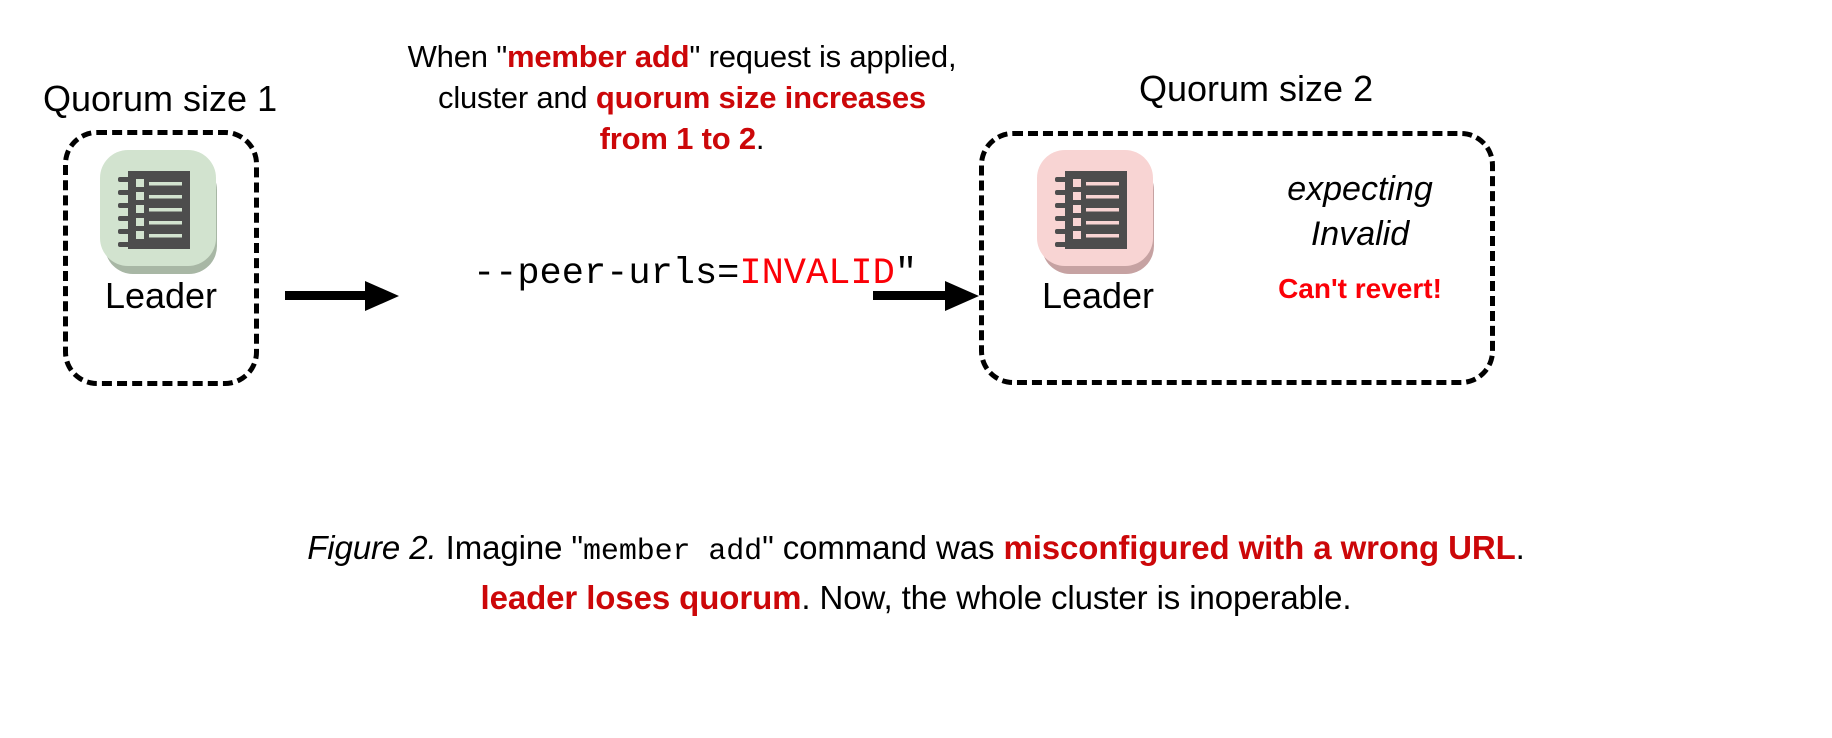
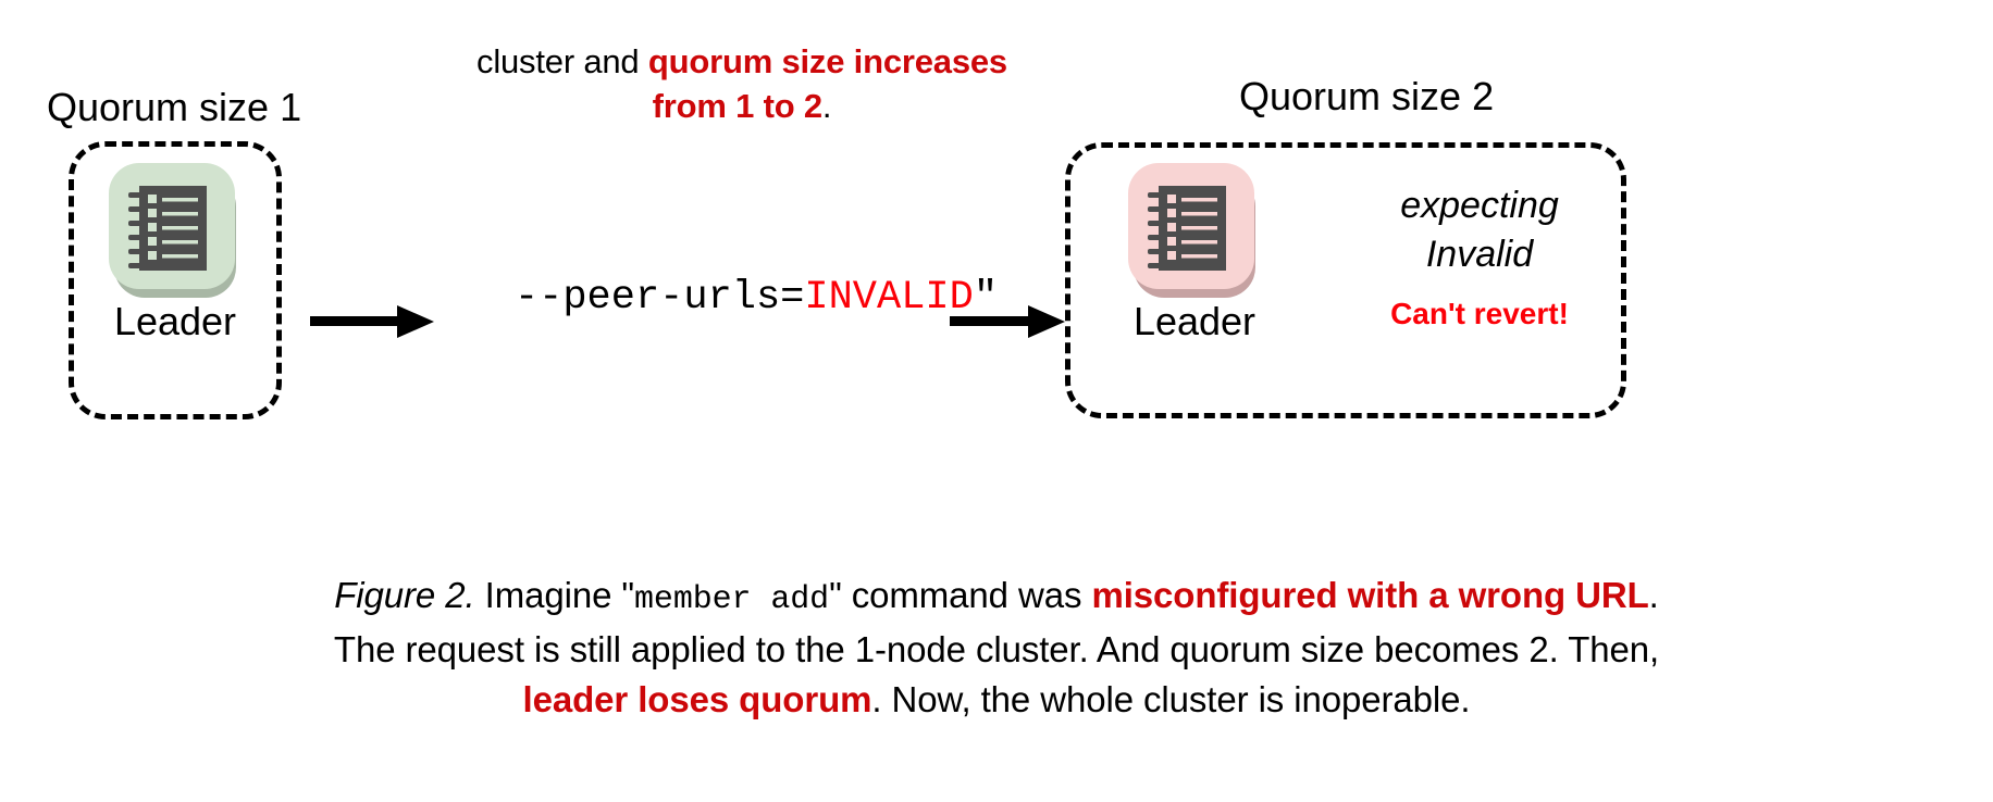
- When "member add" request is applied,
  cluster and quorum size increases
  from 1 to 2.
  Quorum size 1
  Leader
  --peer-urls=INVALID"
  Quorum size 2
  Leader
  expecting
  Invalid
  Can't revert!
  Figure 2. Imagine "member add" command was misconfigured with a wrong URL.
+ The request is still applied to the 1-node cluster. And quorum size becomes 2. Then,
  leader loses quorum. Now, the whole cluster is inoperable.
